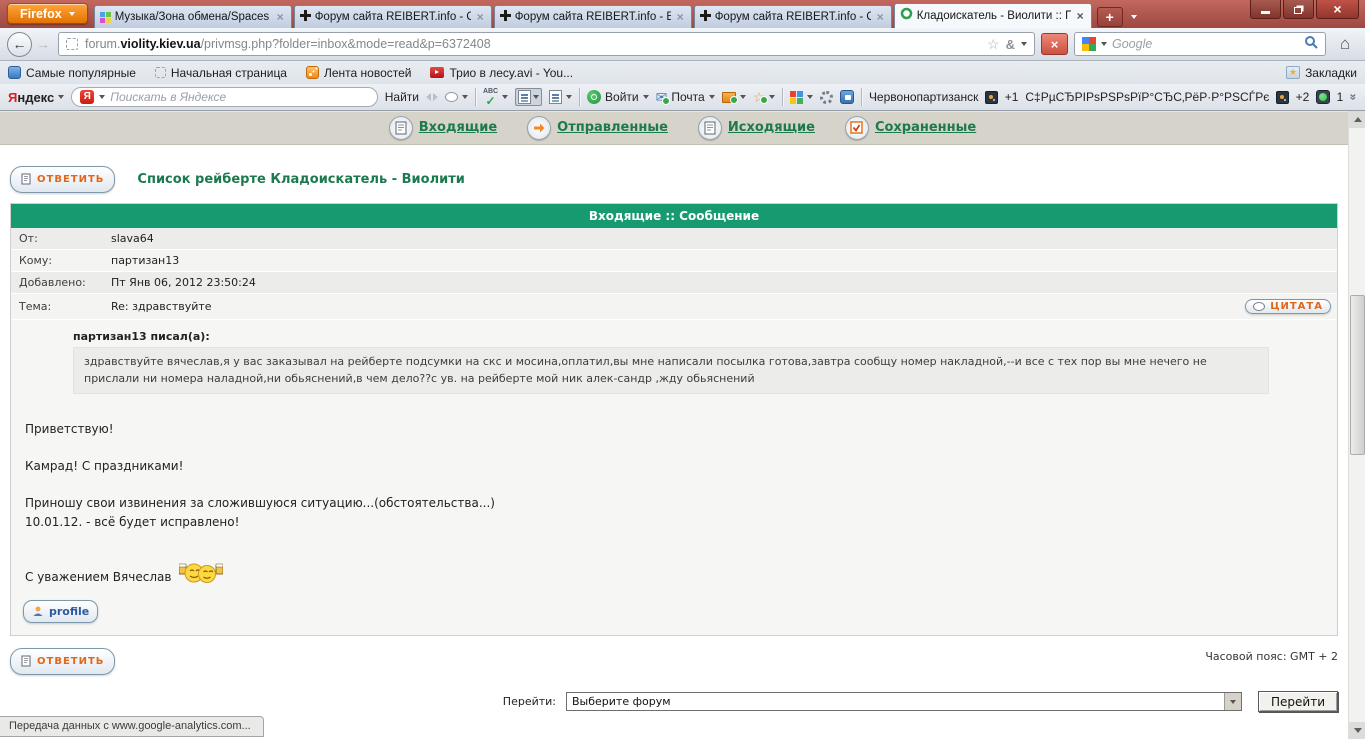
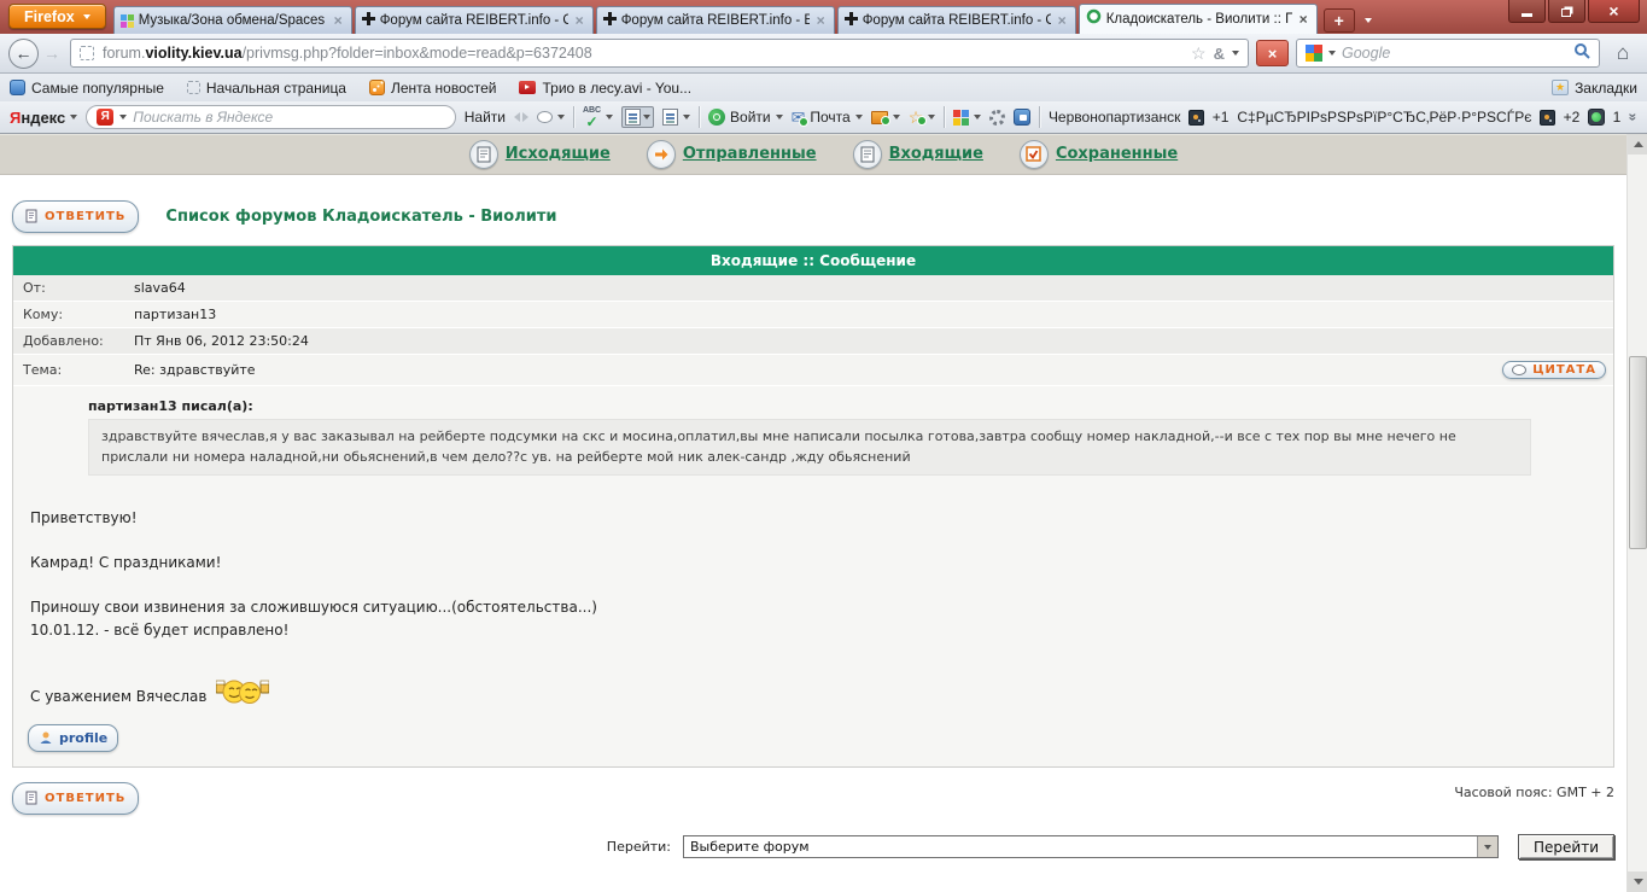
  Firefox
  Музыка/Зона обмена/Spaces
  ×
  Форум сайта REIBERT.info -
  ×
  Форум сайта REIBERT.info - В
  ×
  Форум сайта REIBERT.info -
  ×
  Кладоискатель - Виолити :: П
  ×
  +
  ×
  ←
  →
  forum.violity.kiev.ua/privmsg.php?folder=inbox&mode=read&p=6372408
  ☆
  &
  ×
  Google
  ⌂
  Самые популярные
  Начальная страница
  Лента новостей
  Трио в лесу.avi - You...
  ★
  Закладки
  Яндекс
  Я
  Поискать в Яндексе
  Найти
  ✓
  Войти
  ✉
  Почта
  ☆
  Червонопартизанск
  +1
  С‡РµСЂРІРѕРЅРѕРїР°СЂС‚РёР·Р°РЅСЃРє
  +2
  1
- Входящие
+ Исходящие
  Отправленные
- Исходящие
+ Входящие
  Сохраненные
  ОТВЕТИТЬ
- Список рейберте Кладоискатель - Виолити
+ Список форумов Кладоискатель - Виолити
  Входящие :: Сообщение
  От:
  slava64
  Кому:
  партизан13
  Добавлено:
  Пт Янв 06, 2012 23:50:24
  Тема:
  Re: здравствуйте
  ЦИТАТА
  партизан13 писал(а):
  здравствуйте вячеслав,я у вас заказывал на рейберте подсумки на скс и мосина,оплатил,вы мне написали посылка готова,завтра сообщу номер накладной,--и все с тех пор вы мне нечего не прислали ни номера наладной,ни обьяснений,в чем дело??с ув. на рейберте мой ник алек-сандр ,жду обьяснений
  Приветствую!
  Камрад! С праздниками!
  Приношу свои извинения за сложившуюся ситуацию...(обстоятельства...)
  10.01.12. - всё будет исправлено!
  С уважением Вячеслав
  profile
  ОТВЕТИТЬ
  Часовой пояс: GMT + 2
  Перейти:
  Выберите форум
  Перейти
- Передача данных с www.google-analytics.com...
